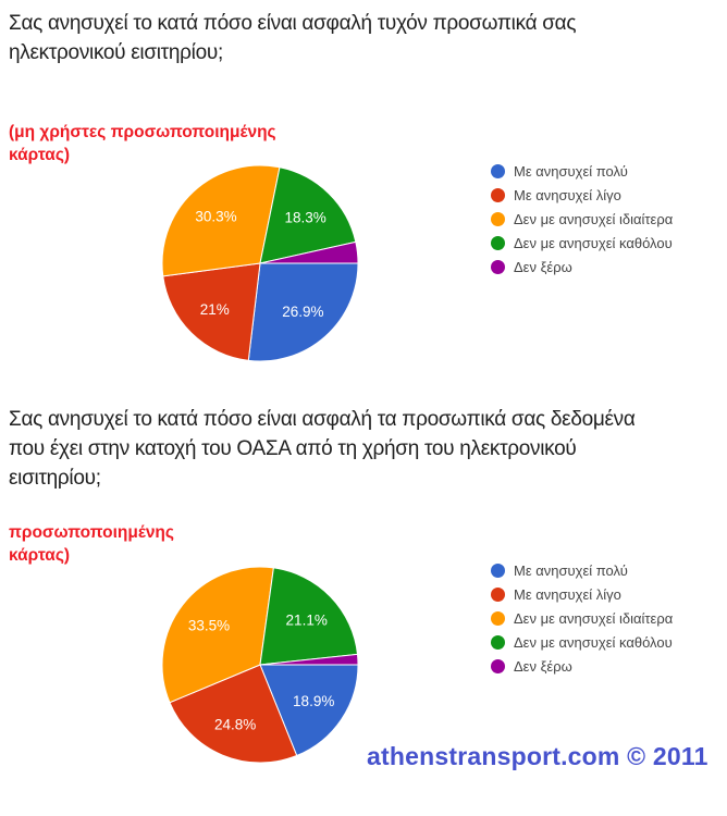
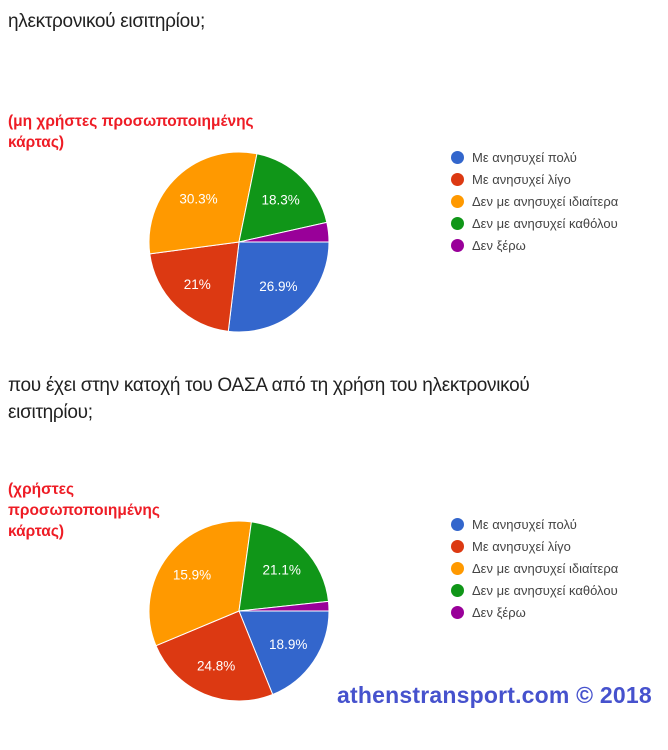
- Σας ανησυχεί το κατά πόσο είναι ασφαλή τυχόν προσωπικά σας
  ηλεκτρονικού εισιτηρίου;
  (μη χρήστες προσωποποιημένης
  κάρτας)
  26.9%
  21%
  30.3%
  18.3%
  Με ανησυχεί πολύ
  Με ανησυχεί λίγο
  Δεν με ανησυχεί ιδιαίτερα
  Δεν με ανησυχεί καθόλου
  Δεν ξέρω
- Σας ανησυχεί το κατά πόσο είναι ασφαλή τα προσωπικά σας δεδομένα
  που έχει στην κατοχή του ΟΑΣΑ από τη χρήση του ηλεκτρονικού
  εισιτηρίου;
+ (χρήστες
  προσωποποιημένης
  κάρτας)
  18.9%
  24.8%
- 33.5%
+ 15.9%
  21.1%
  Με ανησυχεί πολύ
  Με ανησυχεί λίγο
  Δεν με ανησυχεί ιδιαίτερα
  Δεν με ανησυχεί καθόλου
  Δεν ξέρω
- athenstransport.com © 2011
+ athenstransport.com © 2018
